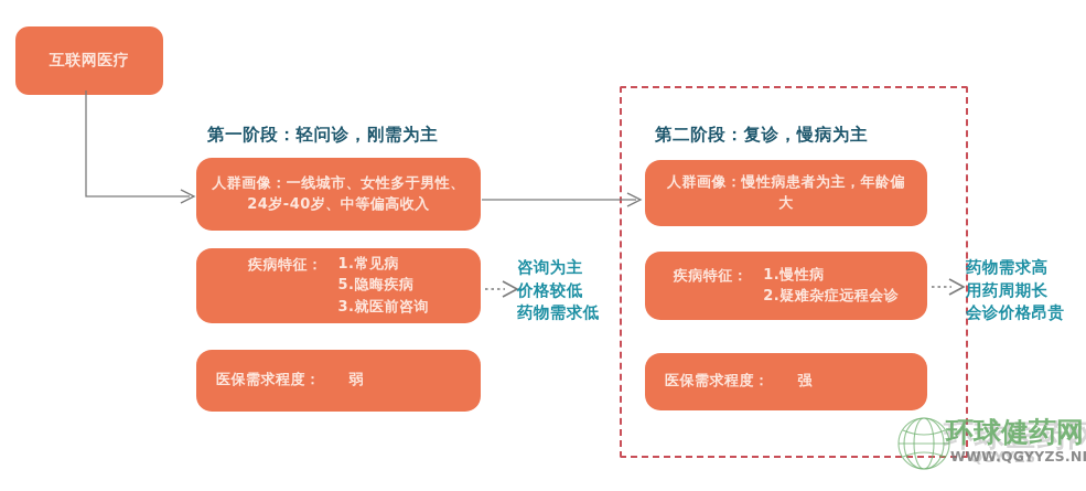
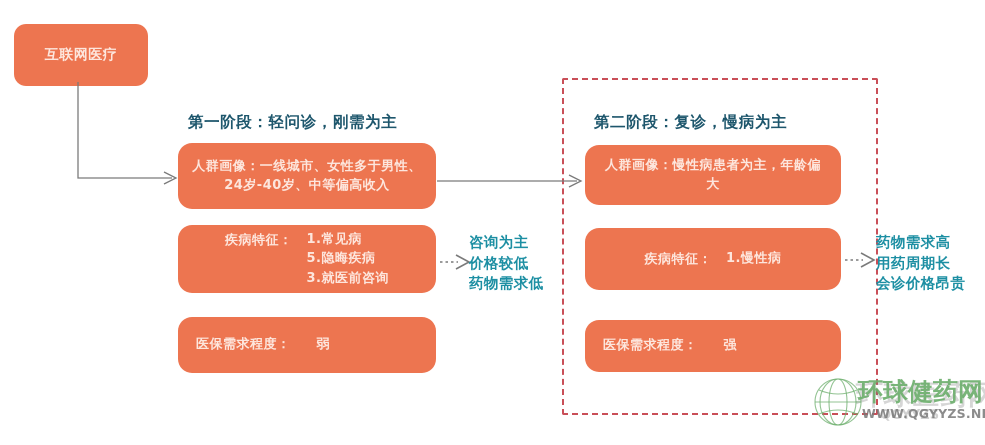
  互联网医疗
  第一阶段：轻问诊，刚需为主
  人群画像：一线城市、女性多于男性、
  24岁-40岁、中等偏高收入
  疾病特征：
  1.常见病
  5.隐晦疾病
  3.就医前咨询
  医保需求程度：
  弱
  咨询为主
  价格较低
  药物需求低
  第二阶段：复诊，慢病为主
  人群画像：慢性病患者为主，年龄偏
  大
  疾病特征：
  1.慢性病
- 2.疑难杂症远程会诊
  医保需求程度：
  强
  药物需求高
  用药周期长
  会诊价格昂贵
  环球医药网
  QGYYZS
  环球健药网
  WWW.QGYYZS.N
